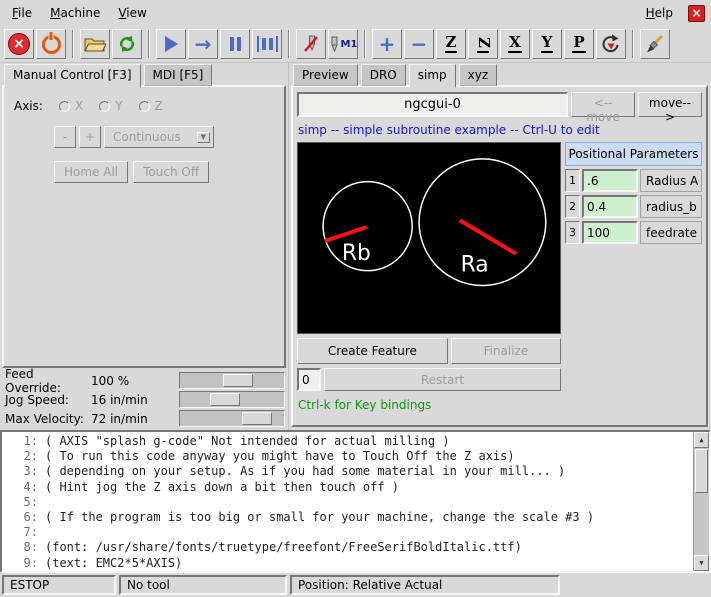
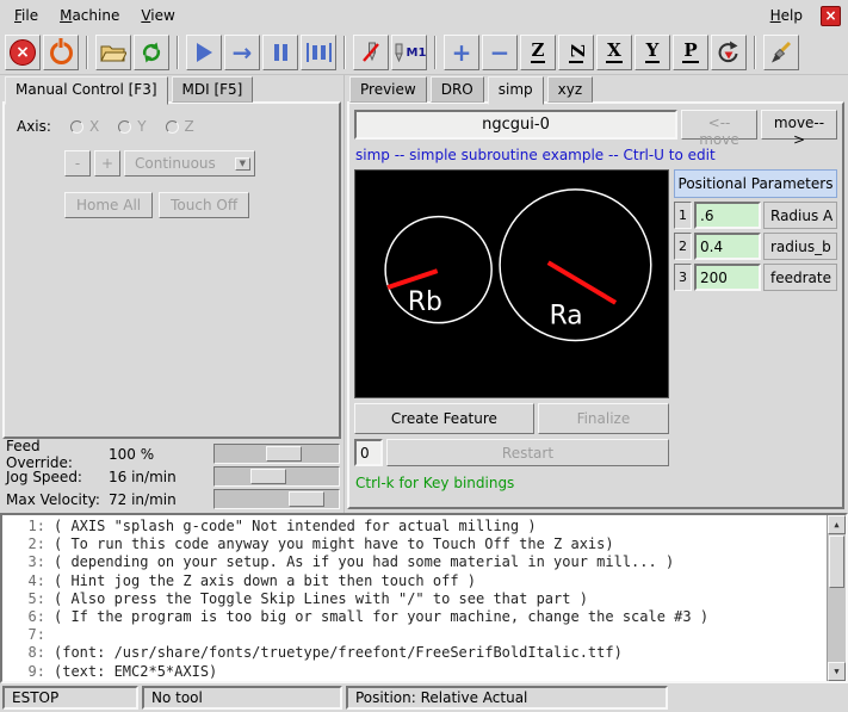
  File
  Machine
  View
  Help
  ×
  ×
  →
  M1
  +
  −
  Z
  X
  Y
  P
  Manual Control [F3]
  MDI [F5]
  Axis:
  X
  Y
  Z
  -
  +
  Continuous
  ▼
  Home All
  Touch Off
  Feed Override:
  100 %
  Jog Speed:
  16 in/min
  Max Velocity:
  72 in/min
  Preview
  DRO
  simp
  xyz
  ngcgui-0
  <--move
  move-->
  simp -- simple subroutine example -- Ctrl-U to edit
  Rb
  Ra
  Create Feature
  Finalize
  0
  Restart
  Ctrl-k for Key bindings
  Positional Parameters
  1
  .6
  Radius A
  2
  0.4
  radius_b
  3
- 100
+ 200
  feedrate
  1:
  ( AXIS "splash g-code" Not intended for actual milling )
  2:
  ( To run this code anyway you might have to Touch Off the Z axis)
  3:
  ( depending on your setup. As if you had some material in your mill... )
  4:
  ( Hint jog the Z axis down a bit then touch off )
  5:
+ ( Also press the Toggle Skip Lines with "/" to see that part )
  6:
  ( If the program is too big or small for your machine, change the scale #3 )
  7:
  8:
  (font: /usr/share/fonts/truetype/freefont/FreeSerifBoldItalic.ttf)
  9:
  (text: EMC2*5*AXIS)
  ▲
  ▼
  ESTOP
  No tool
  Position: Relative Actual
